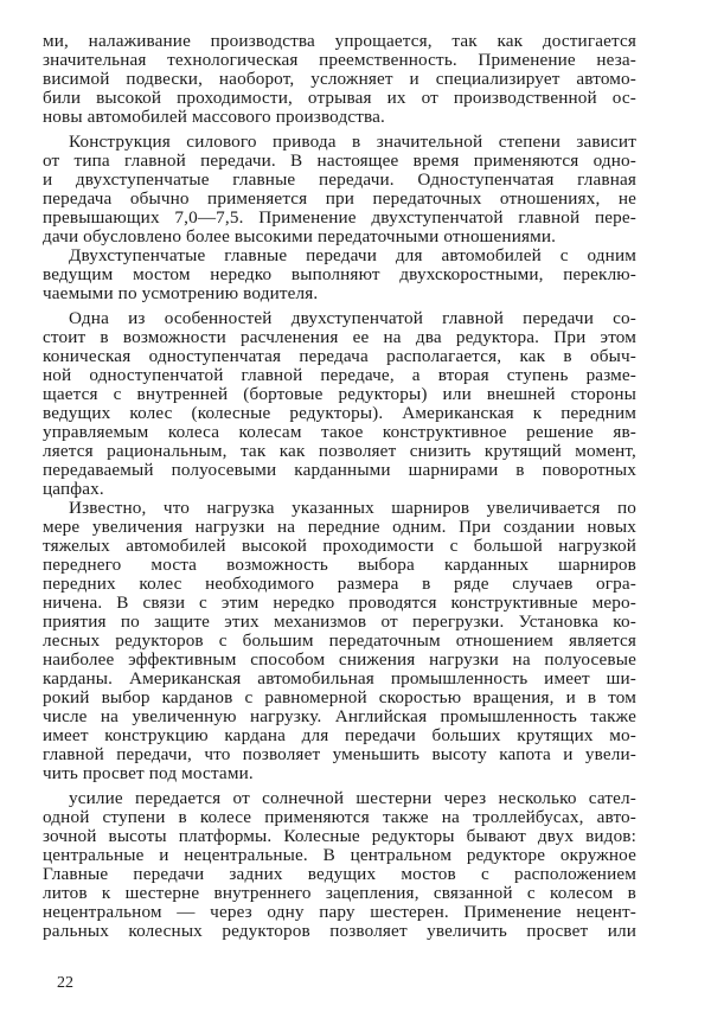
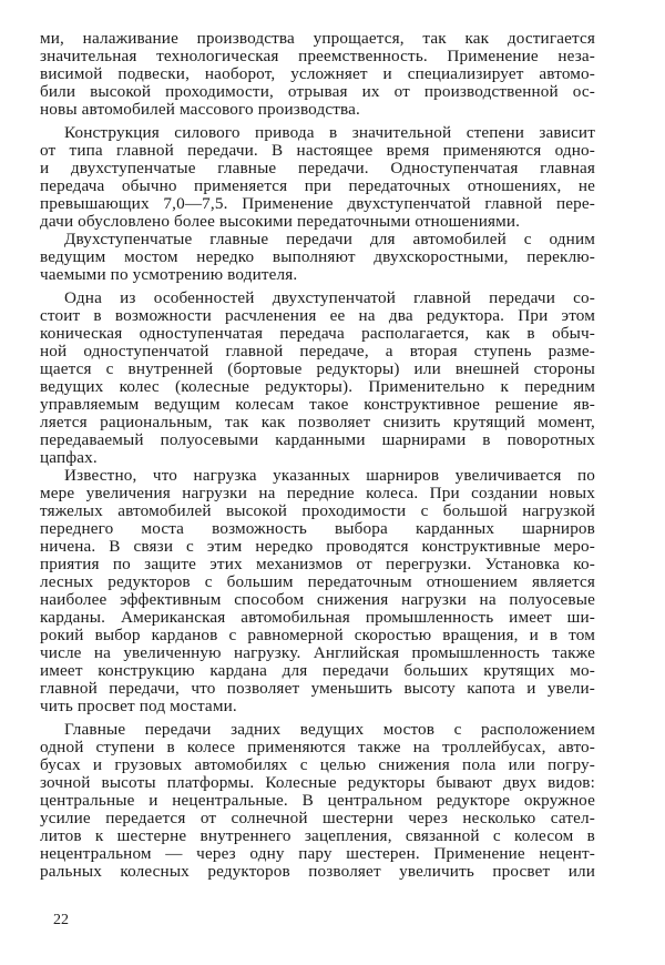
  ми, налаживание производства упрощается, так как достигается
  значительная технологическая преемственность. Применение неза-
  висимой подвески, наоборот, усложняет и специализирует автомо-
  били высокой проходимости, отрывая их от производственной ос-
  новы автомобилей массового производства.
  Конструкция силового привода в значительной степени зависит
  от типа главной передачи. В настоящее время применяются одно-
  и двухступенчатые главные передачи. Одноступенчатая главная
  передача обычно применяется при передаточных отношениях, не
  превышающих 7,0—7,5. Применение двухступенчатой главной пере-
  дачи обусловлено более высокими передаточными отношениями.
  Двухступенчатые главные передачи для автомобилей с одним
  ведущим мостом нередко выполняют двухскоростными, переклю-
  чаемыми по усмотрению водителя.
  Одна из особенностей двухступенчатой главной передачи со-
  стоит в возможности расчленения ее на два редуктора. При этом
  коническая одноступенчатая передача располагается, как в обыч-
  ной одноступенчатой главной передаче, а вторая ступень разме-
  щается с внутренней (бортовые редукторы) или внешней стороны
- ведущих колес (колесные редукторы). Американская к передним
+ ведущих колес (колесные редукторы). Применительно к передним
- управляемым колеса колесам такое конструктивное решение яв-
+ управляемым ведущим колесам такое конструктивное решение яв-
  ляется рациональным, так как позволяет снизить крутящий момент,
  передаваемый полуосевыми карданными шарнирами в поворотных
  цапфах.
  Известно, что нагрузка указанных шарниров увеличивается по
- мере увеличения нагрузки на передние одним. При создании новых
+ мере увеличения нагрузки на передние колеса. При создании новых
  тяжелых автомобилей высокой проходимости с большой нагрузкой
  переднего моста возможность выбора карданных шарниров
- передних колес необходимого размера в ряде случаев огра-
  ничена. В связи с этим нередко проводятся конструктивные меро-
  приятия по защите этих механизмов от перегрузки. Установка ко-
  лесных редукторов с большим передаточным отношением является
  наиболее эффективным способом снижения нагрузки на полуосевые
  карданы. Американская автомобильная промышленность имеет ши-
  рокий выбор карданов с равномерной скоростью вращения, и в том
  числе на увеличенную нагрузку. Английская промышленность также
  имеет конструкцию кардана для передачи больших крутящих мо-
  главной передачи, что позволяет уменьшить высоту капота и увели-
  чить просвет под мостами.
- усилие передается от солнечной шестерни через несколько сател-
+ Главные передачи задних ведущих мостов с расположением
  одной ступени в колесе применяются также на троллейбусах, авто-
+ бусах и грузовых автомобилях с целью снижения пола или погру-
  зочной высоты платформы. Колесные редукторы бывают двух видов:
  центральные и нецентральные. В центральном редукторе окружное
- Главные передачи задних ведущих мостов с расположением
+ усилие передается от солнечной шестерни через несколько сател-
  литов к шестерне внутреннего зацепления, связанной с колесом в
  нецентральном — через одну пару шестерен. Применение нецент-
  ральных колесных редукторов позволяет увеличить просвет или
  22
